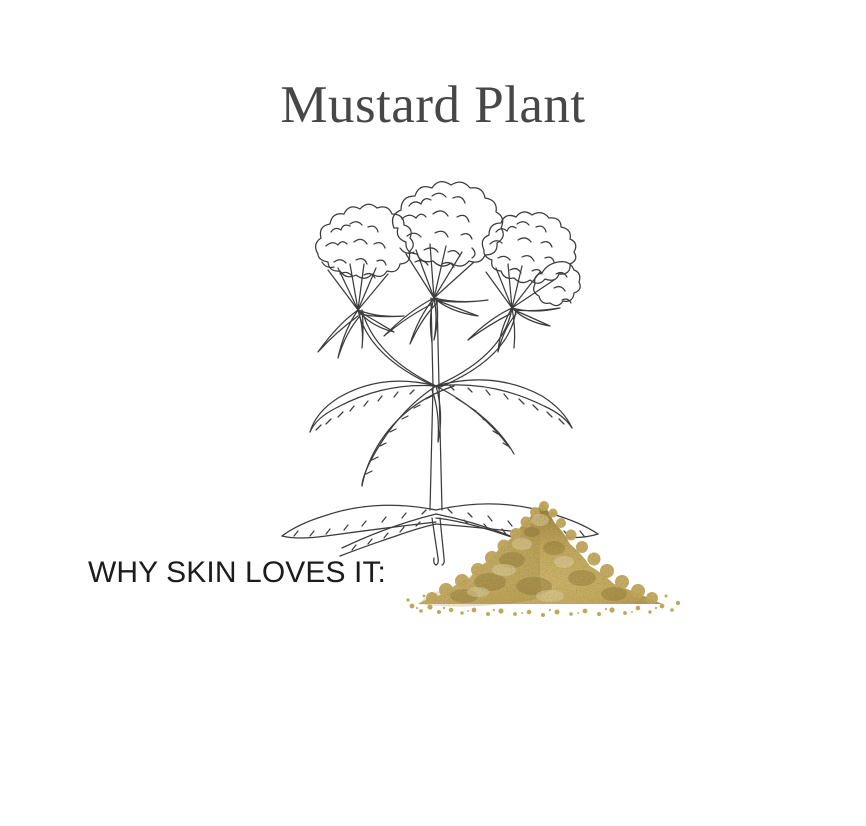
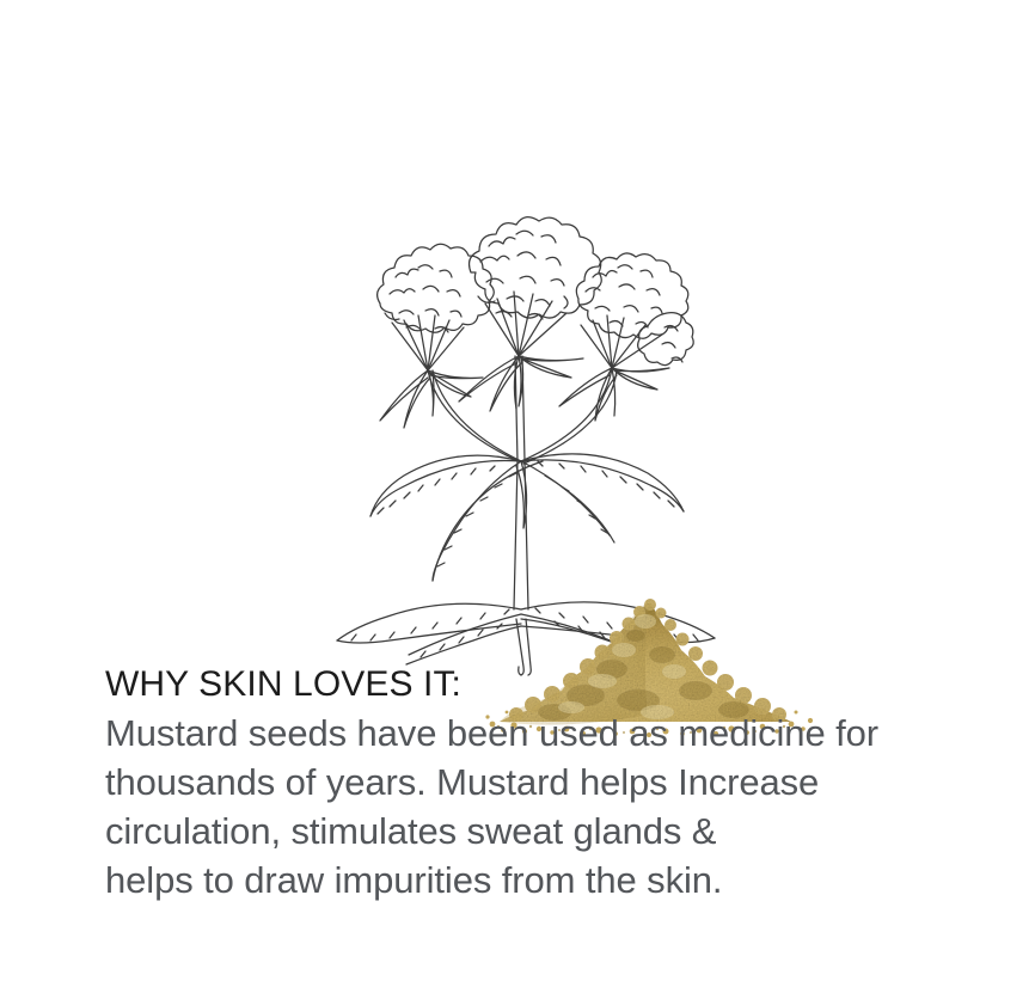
- Mustard Plant
  WHY SKIN LOVES IT:
+ Mustard seeds have been used as medicine for
+ thousands of years. Mustard helps Increase
+ circulation, stimulates sweat glands &
+ helps to draw impurities from the skin.
